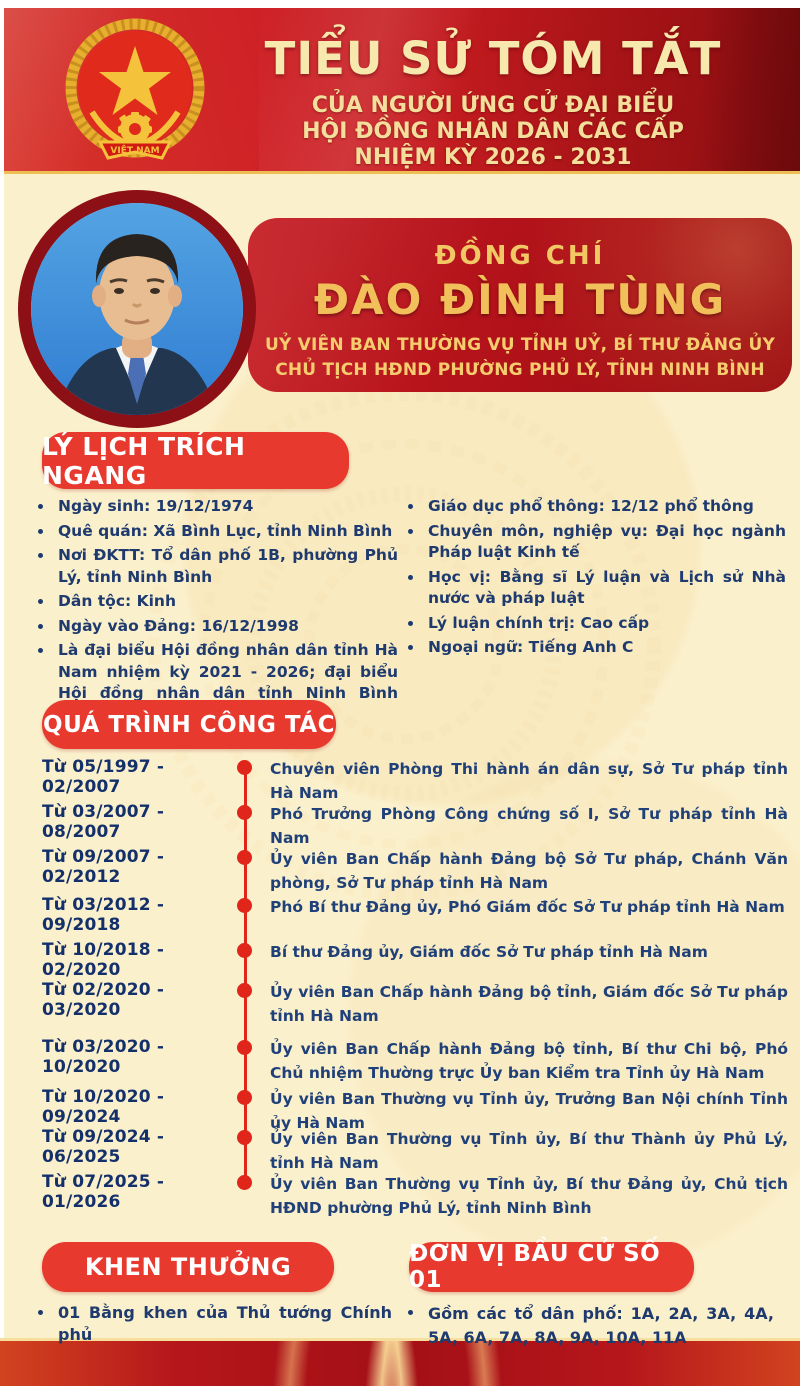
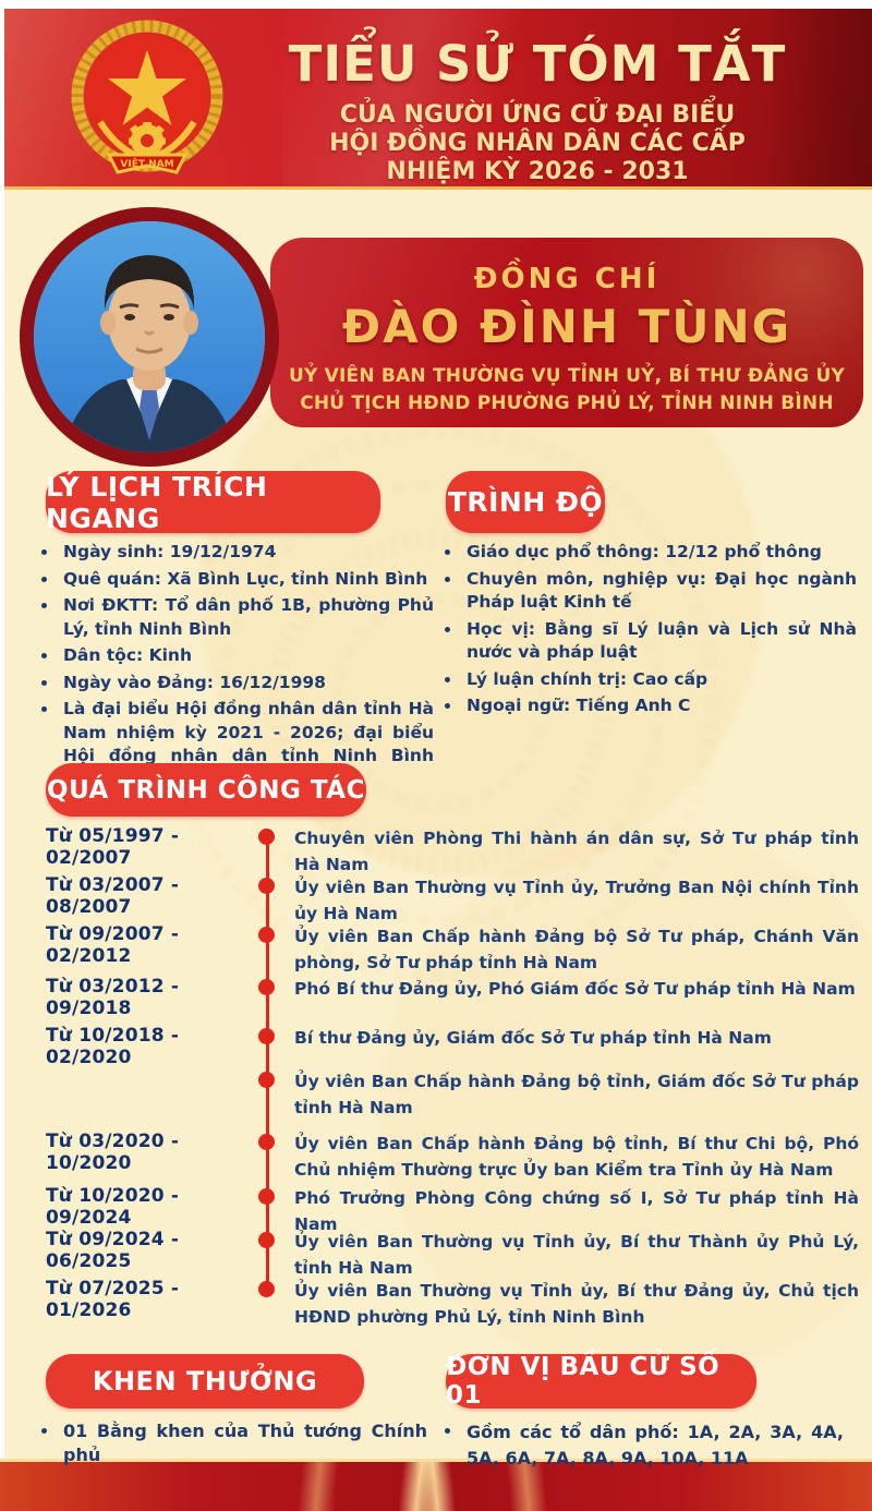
  VIỆT NAM
  TIỂU SỬ TÓM TẮT
  CỦA NGƯỜI ỨNG CỬ ĐẠI BIỂU
  HỘI ĐỒNG NHÂN DÂN CÁC CẤP
  NHIỆM KỲ 2026 - 2031
  ĐỒNG CHÍ
  ĐÀO ĐÌNH TÙNG
  UỶ VIÊN BAN THƯỜNG VỤ TỈNH UỶ, BÍ THƯ ĐẢNG ỦY
  CHỦ TỊCH HĐND PHƯỜNG PHỦ LÝ, TỈNH NINH BÌNH
  LÝ LỊCH TRÍCH NGANG
  Ngày sinh: 19/12/1974
  Quê quán: Xã Bình Lục, tỉnh Ninh Bình
  Nơi ĐKTT: Tổ dân phố 1B, phường Phủ Lý, tỉnh Ninh Bình
  Dân tộc: Kinh
  Ngày vào Đảng: 16/12/1998
  Là đại biểu Hội đồng nhân dân tỉnh Hà Nam nhiệm kỳ 2021 - 2026; đại biểu Hội đồng nhân dân tỉnh Ninh Bình
+ TRÌNH ĐỘ
  Giáo dục phổ thông: 12/12 phổ thông
  Chuyên môn, nghiệp vụ: Đại học ngành Pháp luật Kinh tế
  Học vị: Bằng sĩ Lý luận và Lịch sử Nhà nước và pháp luật
  Lý luận chính trị: Cao cấp
  Ngoại ngữ: Tiếng Anh C
  QUÁ TRÌNH CÔNG TÁC
  Từ 05/1997 - 02/2007
  Chuyên viên Phòng Thi hành án dân sự, Sở Tư pháp tỉnh Hà Nam
  Từ 03/2007 - 08/2007
- Phó Trưởng Phòng Công chứng số I, Sở Tư pháp tỉnh Hà Nam
+ Ủy viên Ban Thường vụ Tỉnh ủy, Trưởng Ban Nội chính Tỉnh ủy Hà Nam
  Từ 09/2007 - 02/2012
  Ủy viên Ban Chấp hành Đảng bộ Sở Tư pháp, Chánh Văn phòng, Sở Tư pháp tỉnh Hà Nam
  Từ 03/2012 - 09/2018
  Phó Bí thư Đảng ủy, Phó Giám đốc Sở Tư pháp tỉnh Hà Nam
  Từ 10/2018 - 02/2020
  Bí thư Đảng ủy, Giám đốc Sở Tư pháp tỉnh Hà Nam
- Từ 02/2020 - 03/2020
  Ủy viên Ban Chấp hành Đảng bộ tỉnh, Giám đốc Sở Tư pháp tỉnh Hà Nam
  Từ 03/2020 - 10/2020
  Ủy viên Ban Chấp hành Đảng bộ tỉnh, Bí thư Chi bộ, Phó Chủ nhiệm Thường trực Ủy ban Kiểm tra Tỉnh ủy Hà Nam
  Từ 10/2020 - 09/2024
- Ủy viên Ban Thường vụ Tỉnh ủy, Trưởng Ban Nội chính Tỉnh ủy Hà Nam
+ Phó Trưởng Phòng Công chứng số I, Sở Tư pháp tỉnh Hà Nam
  Từ 09/2024 - 06/2025
  Ủy viên Ban Thường vụ Tỉnh ủy, Bí thư Thành ủy Phủ Lý, tỉnh Hà Nam
  Từ 07/2025 - 01/2026
  Ủy viên Ban Thường vụ Tỉnh ủy, Bí thư Đảng ủy, Chủ tịch HĐND phường Phủ Lý, tỉnh Ninh Bình
  KHEN THƯỞNG
  01 Bằng khen của Thủ tướng Chính phủ
  ĐƠN VỊ BẦU CỬ SỐ 01
  Gồm các tổ dân phố: 1A, 2A, 3A, 4A, 5A, 6A, 7A, 8A, 9A, 10A, 11A
